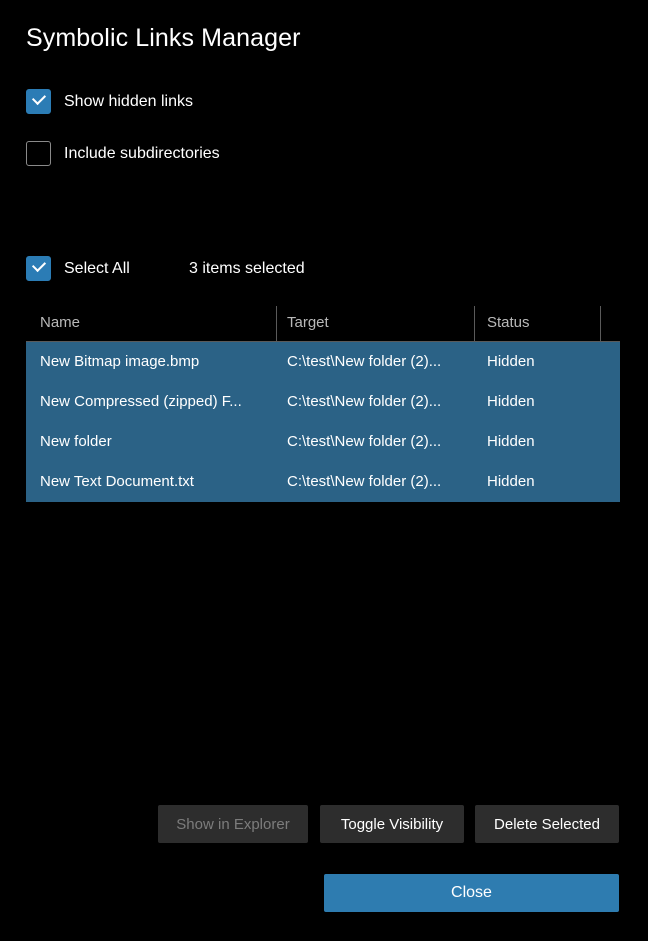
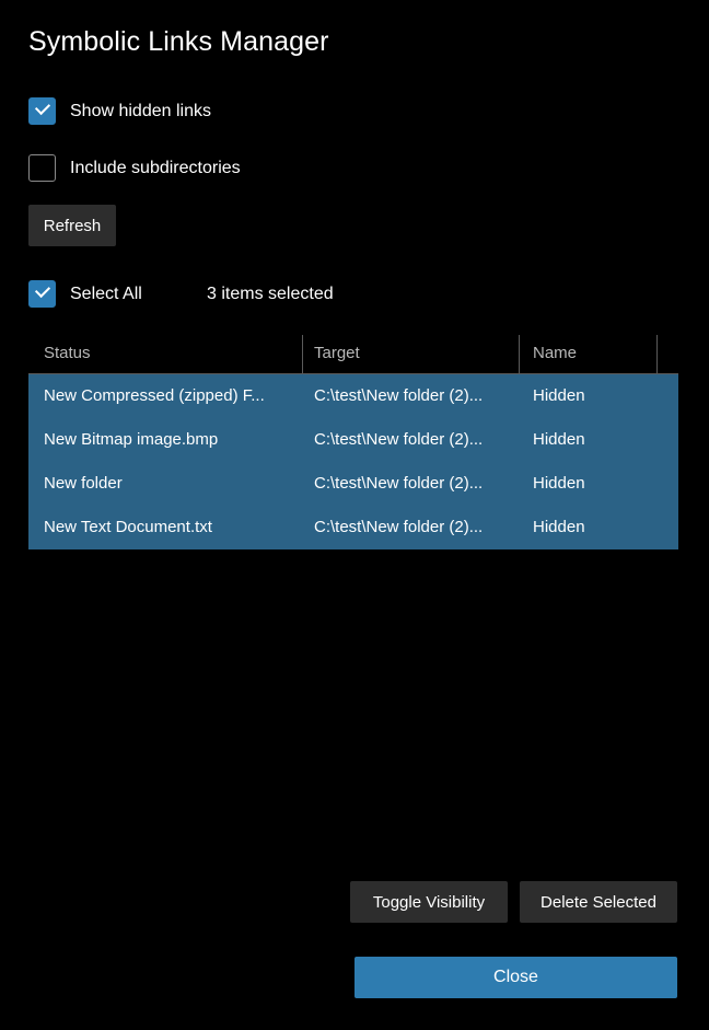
  Symbolic Links Manager
  Show hidden links
  Include subdirectories
+ Refresh
  Select All
  3 items selected
- Name
+ Status
  Target
- Status
+ Name
- New Bitmap image.bmp
+ New Compressed (zipped) F...
  C:\test\New folder (2)...
  Hidden
- New Compressed (zipped) F...
+ New Bitmap image.bmp
  C:\test\New folder (2)...
  Hidden
  New folder
  C:\test\New folder (2)...
  Hidden
  New Text Document.txt
  C:\test\New folder (2)...
  Hidden
- Show in Explorer
  Toggle Visibility
  Delete Selected
  Close
